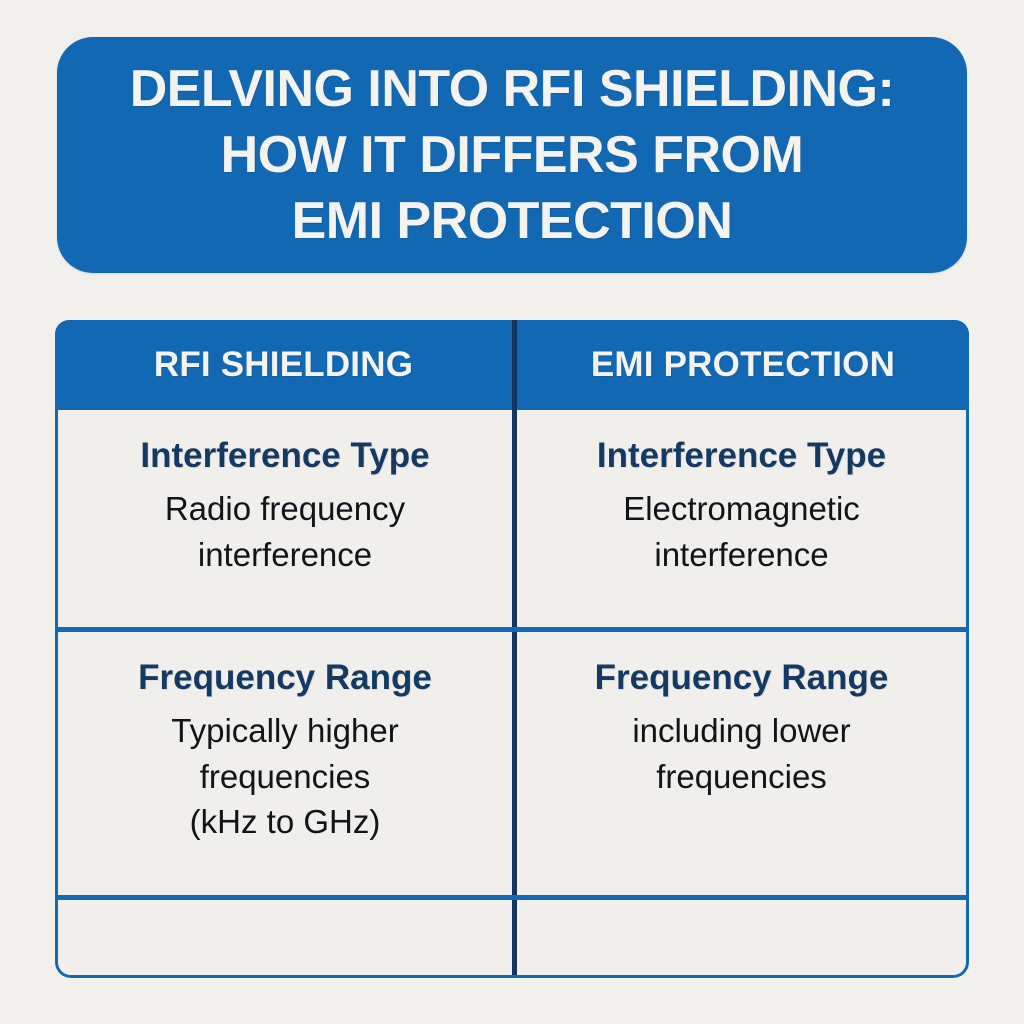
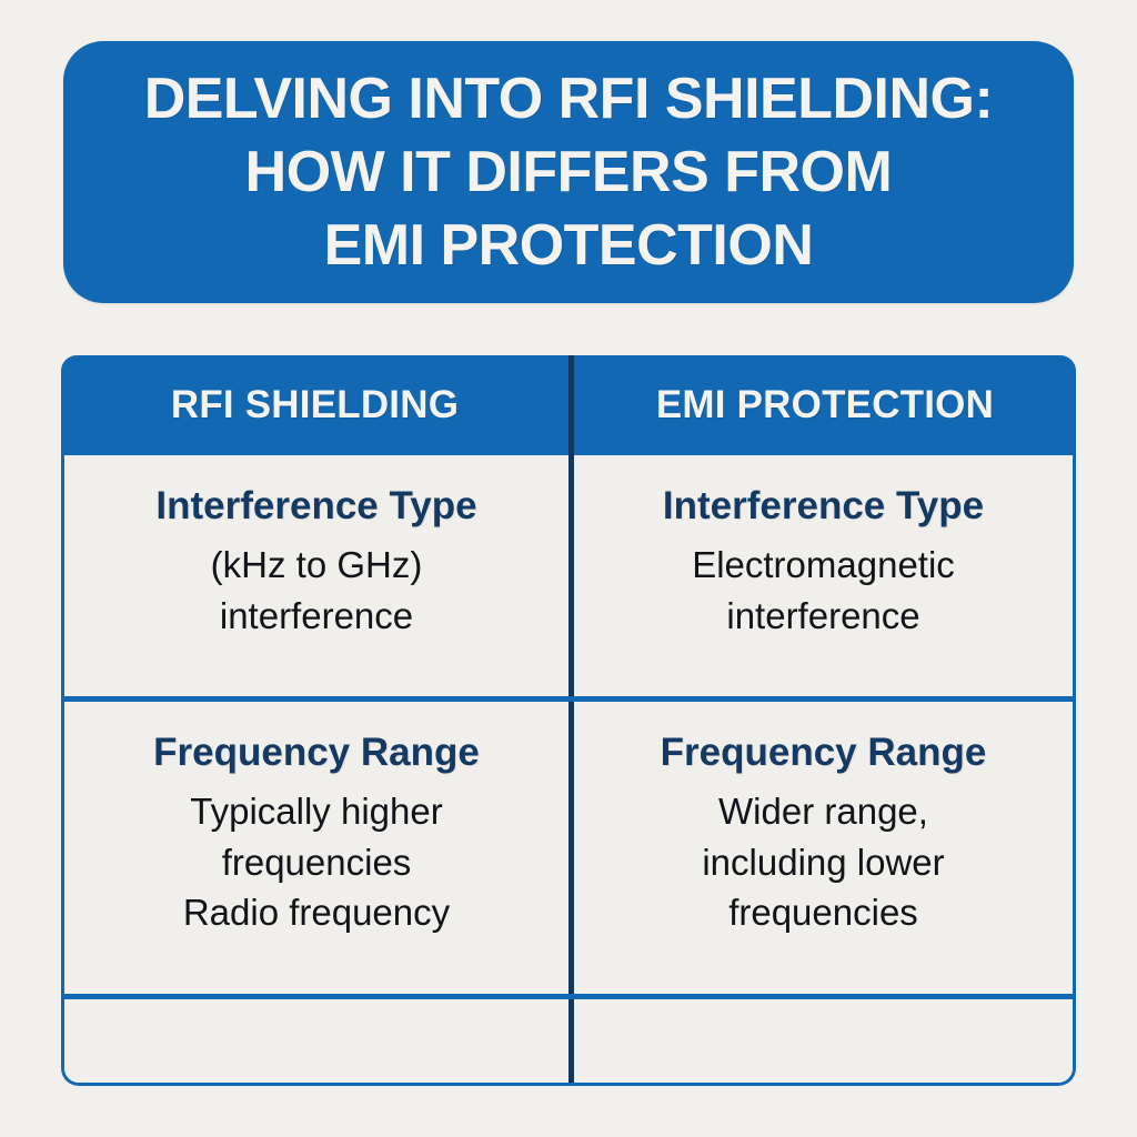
  DELVING INTO RFI SHIELDING:
  HOW IT DIFFERS FROM
  EMI PROTECTION
  RFI SHIELDING
  EMI PROTECTION
  Interference Type
- Radio frequency
+ (kHz to GHz)
  interference
  Interference Type
  Electromagnetic
  interference
  Frequency Range
  Typically higher
  frequencies
- (kHz to GHz)
+ Radio frequency
  Frequency Range
+ Wider range,
  including lower
  frequencies
